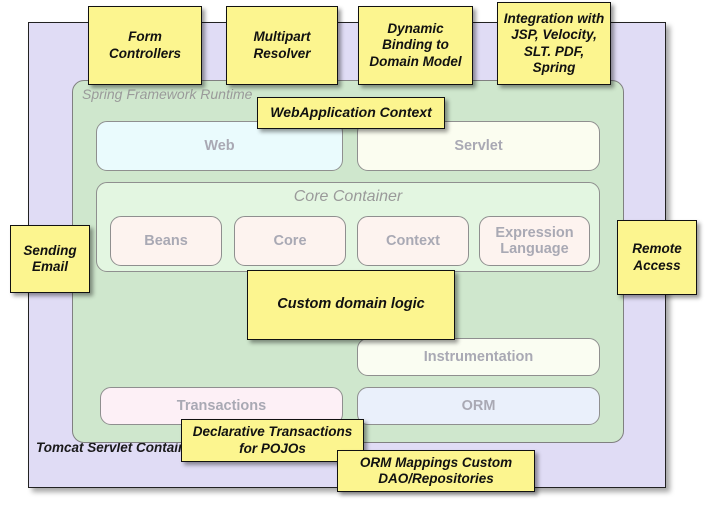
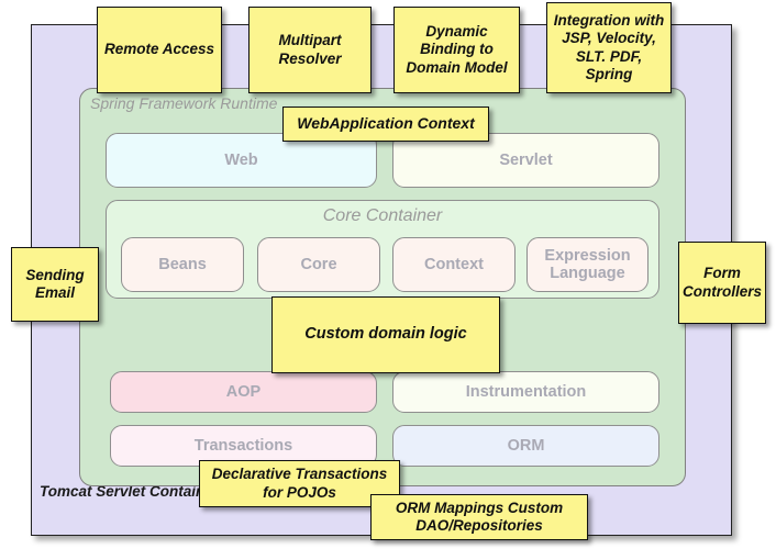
  Tomcat Servlet Contai
  Spring Framework Runtime
  Web
  Servlet
  Core Container
  Beans
  Core
  Context
  Expression Language
+ AOP
  Instrumentation
  Transactions
  ORM
- Form Controllers
+ Remote Access
  Multipart Resolver
  Dynamic Binding to Domain Model
  Integration with JSP, Velocity, SLT. PDF, Spring
  WebApplication Context
  Sending Email
- Remote Access
+ Form Controllers
  Custom domain logic
  Declarative Transactions for POJOs
  ORM Mappings Custom DAO/Repositories
